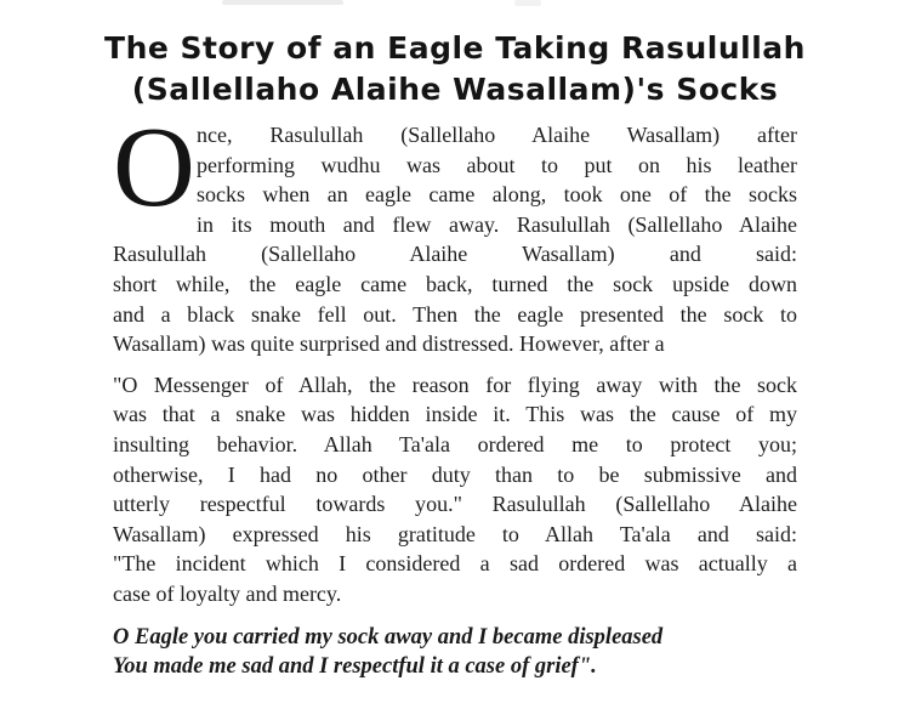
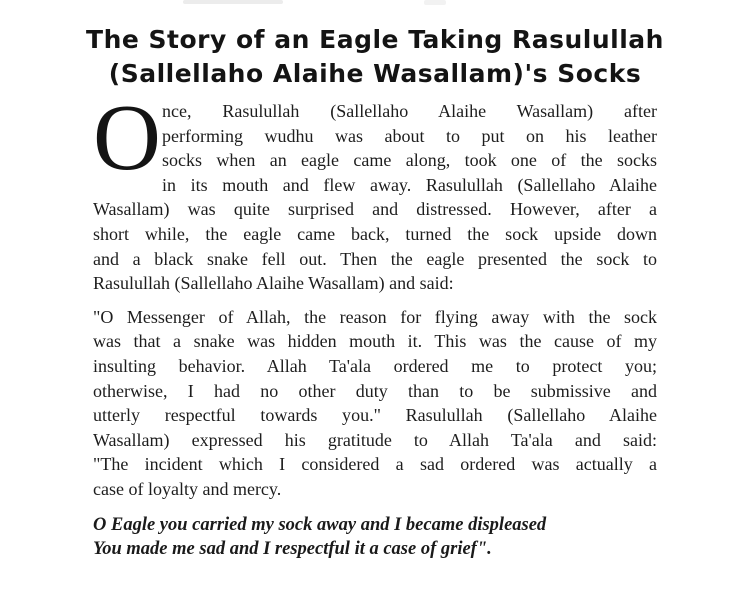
  The Story of an Eagle Taking Rasulullah
  (Sallellaho Alaihe Wasallam)'s Socks
  O
  nce, Rasulullah (Sallellaho Alaihe Wasallam) after
  performing wudhu was about to put on his leather
  socks when an eagle came along, took one of the socks
  in its mouth and flew away. Rasulullah (Sallellaho Alaihe
- Rasulullah (Sallellaho Alaihe Wasallam) and said:
+ Wasallam) was quite surprised and distressed. However, after a
  short while, the eagle came back, turned the sock upside down
  and a black snake fell out. Then the eagle presented the sock to
- Wasallam) was quite surprised and distressed. However, after a
+ Rasulullah (Sallellaho Alaihe Wasallam) and said:
  "O Messenger of Allah, the reason for flying away with the sock
- was that a snake was hidden inside it. This was the cause of my
+ was that a snake was hidden mouth it. This was the cause of my
  insulting behavior. Allah Ta'ala ordered me to protect you;
  otherwise, I had no other duty than to be submissive and
  utterly respectful towards you." Rasulullah (Sallellaho Alaihe
  Wasallam) expressed his gratitude to Allah Ta'ala and said:
  "The incident which I considered a sad ordered was actually a
  case of loyalty and mercy.
  O Eagle you carried my sock away and I became displeased
  You made me sad and I respectful it a case of grief".
